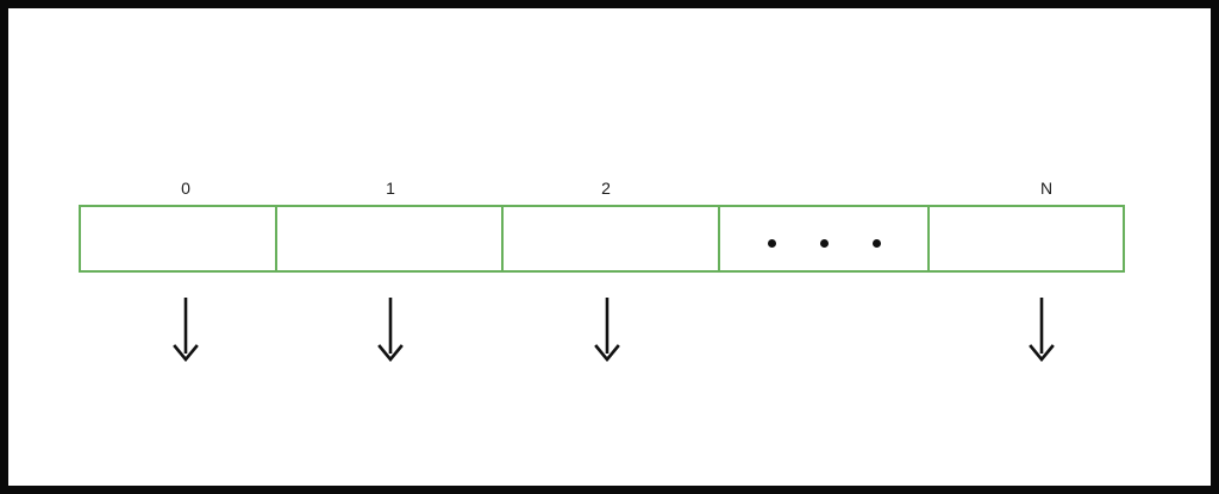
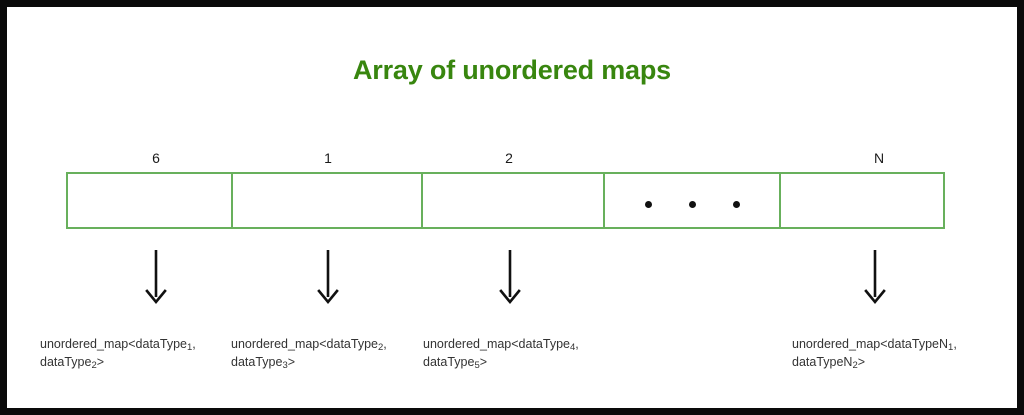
+ Array of unordered maps
- 0
+ 6
  1
  2
  N
+ unordered_map<dataType1,
+ dataType2>
+ unordered_map<dataType2,
+ dataType3>
+ unordered_map<dataType4,
+ dataType5>
+ unordered_map<dataTypeN1,
+ dataTypeN2>
